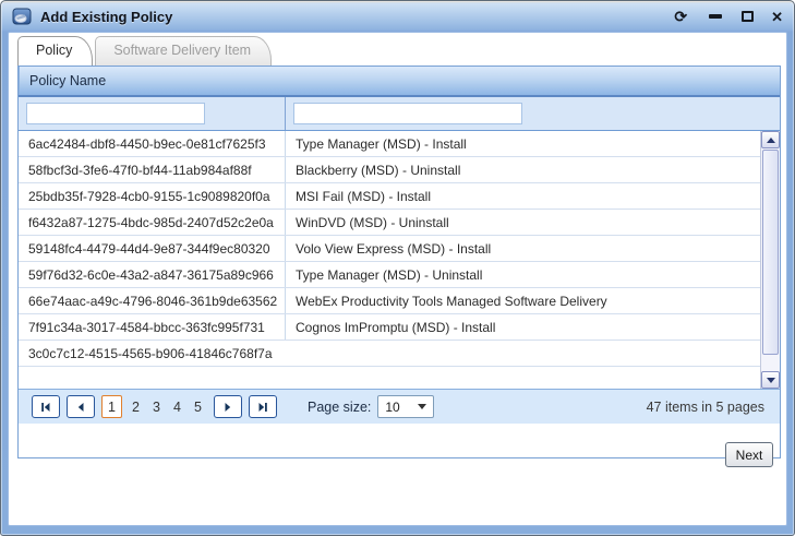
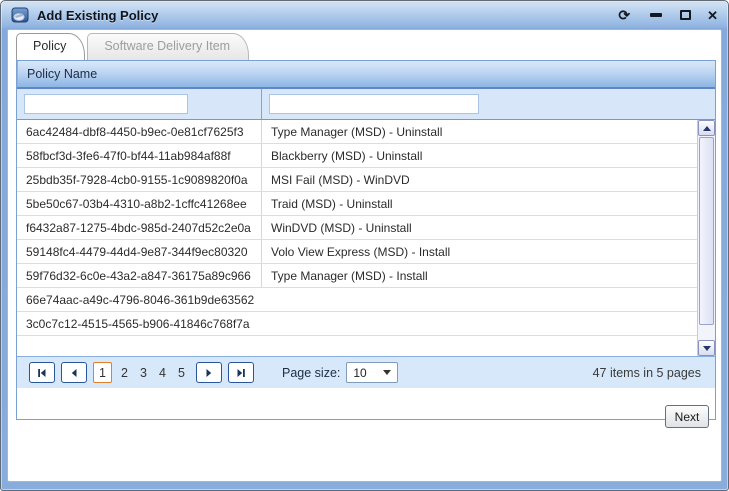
  Add Existing Policy
  ⟳
  ✕
  Policy
  Software Delivery Item
  Policy Name
  6ac42484-dbf8-4450-b9ec-0e81cf7625f3
- Type Manager (MSD) - Install
+ Type Manager (MSD) - Uninstall
  58fbcf3d-3fe6-47f0-bf44-11ab984af88f
  Blackberry (MSD) - Uninstall
  25bdb35f-7928-4cb0-9155-1c9089820f0a
- MSI Fail (MSD) - Install
+ MSI Fail (MSD) - WinDVD
+ 5be50c67-03b4-4310-a8b2-1cffc41268ee
+ Traid (MSD) - Uninstall
  f6432a87-1275-4bdc-985d-2407d52c2e0a
  WinDVD (MSD) - Uninstall
  59148fc4-4479-44d4-9e87-344f9ec80320
  Volo View Express (MSD) - Install
  59f76d32-6c0e-43a2-a847-36175a89c966
- Type Manager (MSD) - Uninstall
+ Type Manager (MSD) - Install
  66e74aac-a49c-4796-8046-361b9de63562
- WebEx Productivity Tools Managed Software Delivery
- 7f91c34a-3017-4584-bbcc-363fc995f731
- Cognos ImPromptu (MSD) - Install
  3c0c7c12-4515-4565-b906-41846c768f7a
  1
  2
  3
  4
  5
  Page size:
  10
  47 items in 5 pages
  Next
